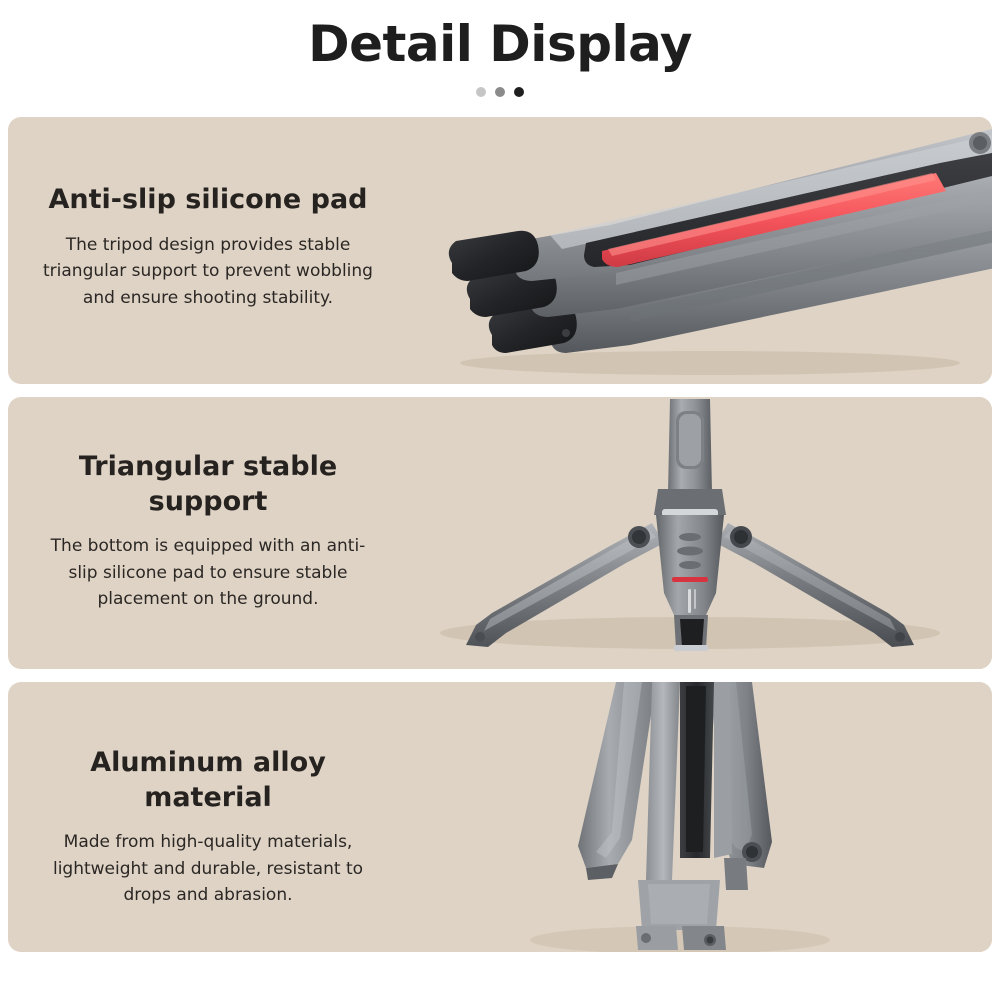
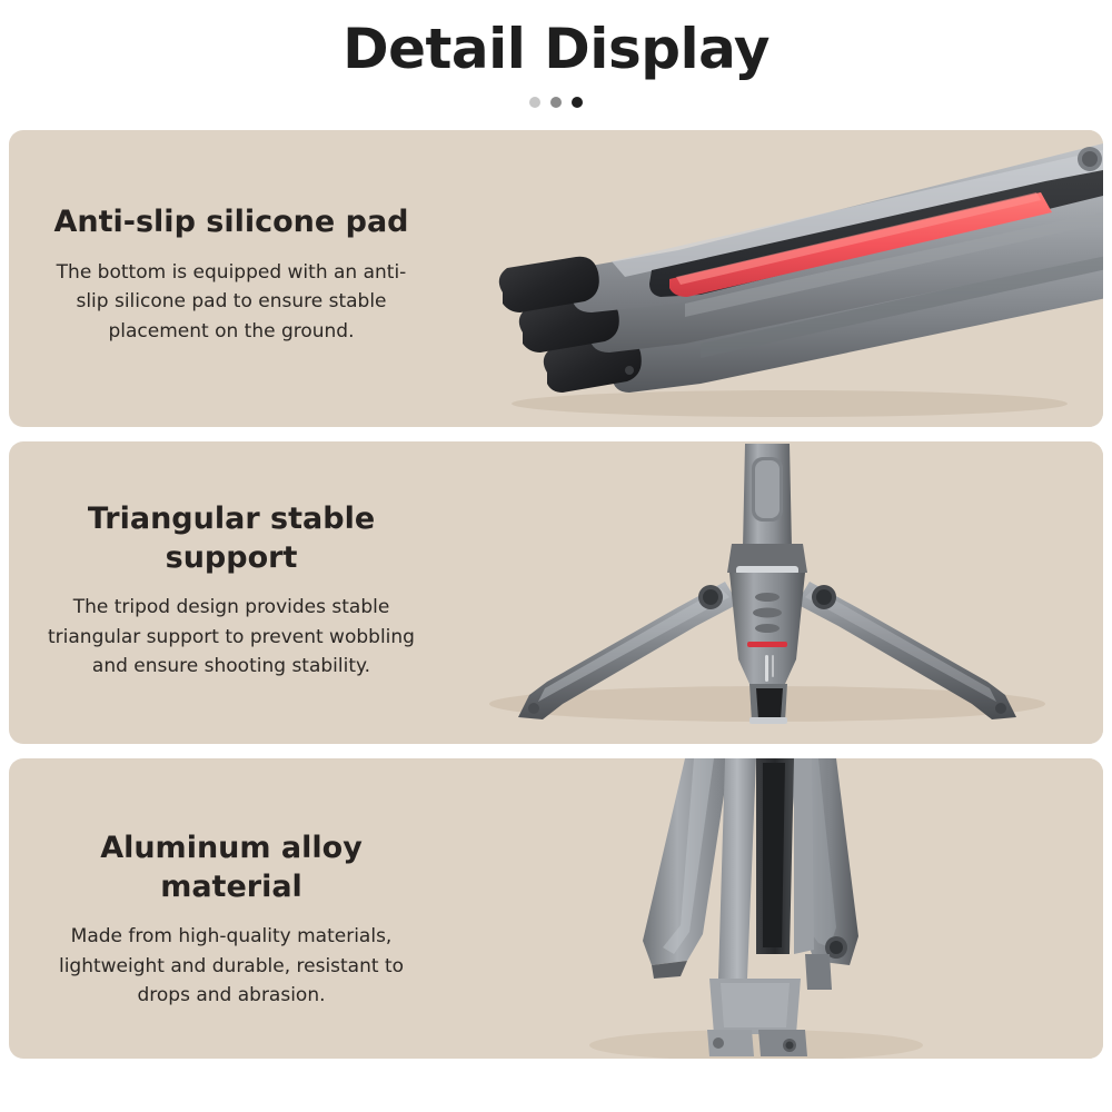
  Detail Display
  Anti-slip silicone pad
- The tripod design provides stable triangular support to prevent wobbling and ensure shooting stability.
+ The bottom is equipped with an anti-slip silicone pad to ensure stable placement on the ground.
  Triangular stable support
- The bottom is equipped with an anti-slip silicone pad to ensure stable placement on the ground.
+ The tripod design provides stable triangular support to prevent wobbling and ensure shooting stability.
  Aluminum alloy material
  Made from high-quality materials, lightweight and durable, resistant to drops and abrasion.
